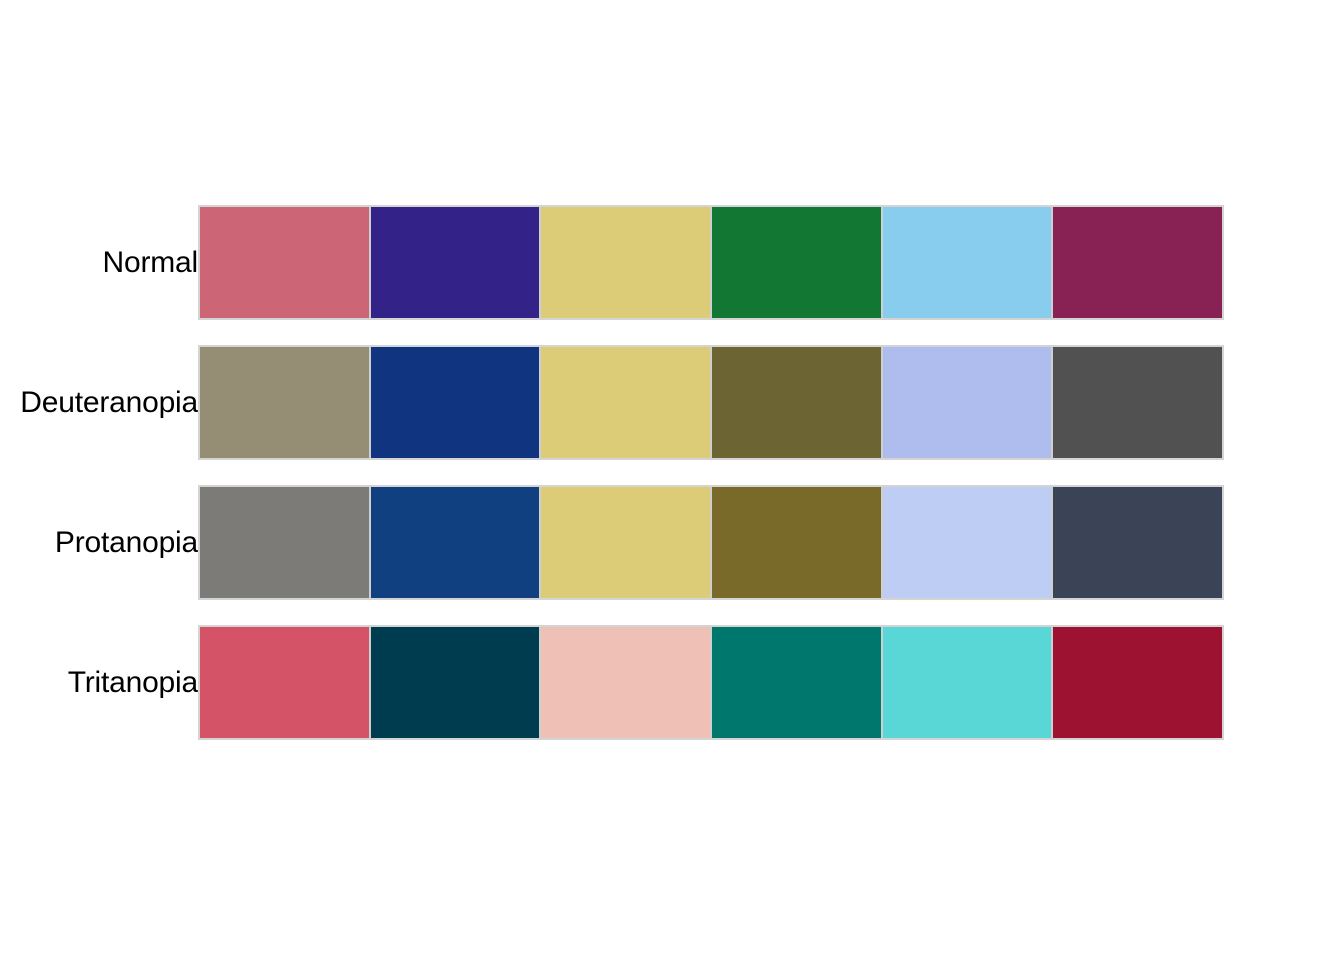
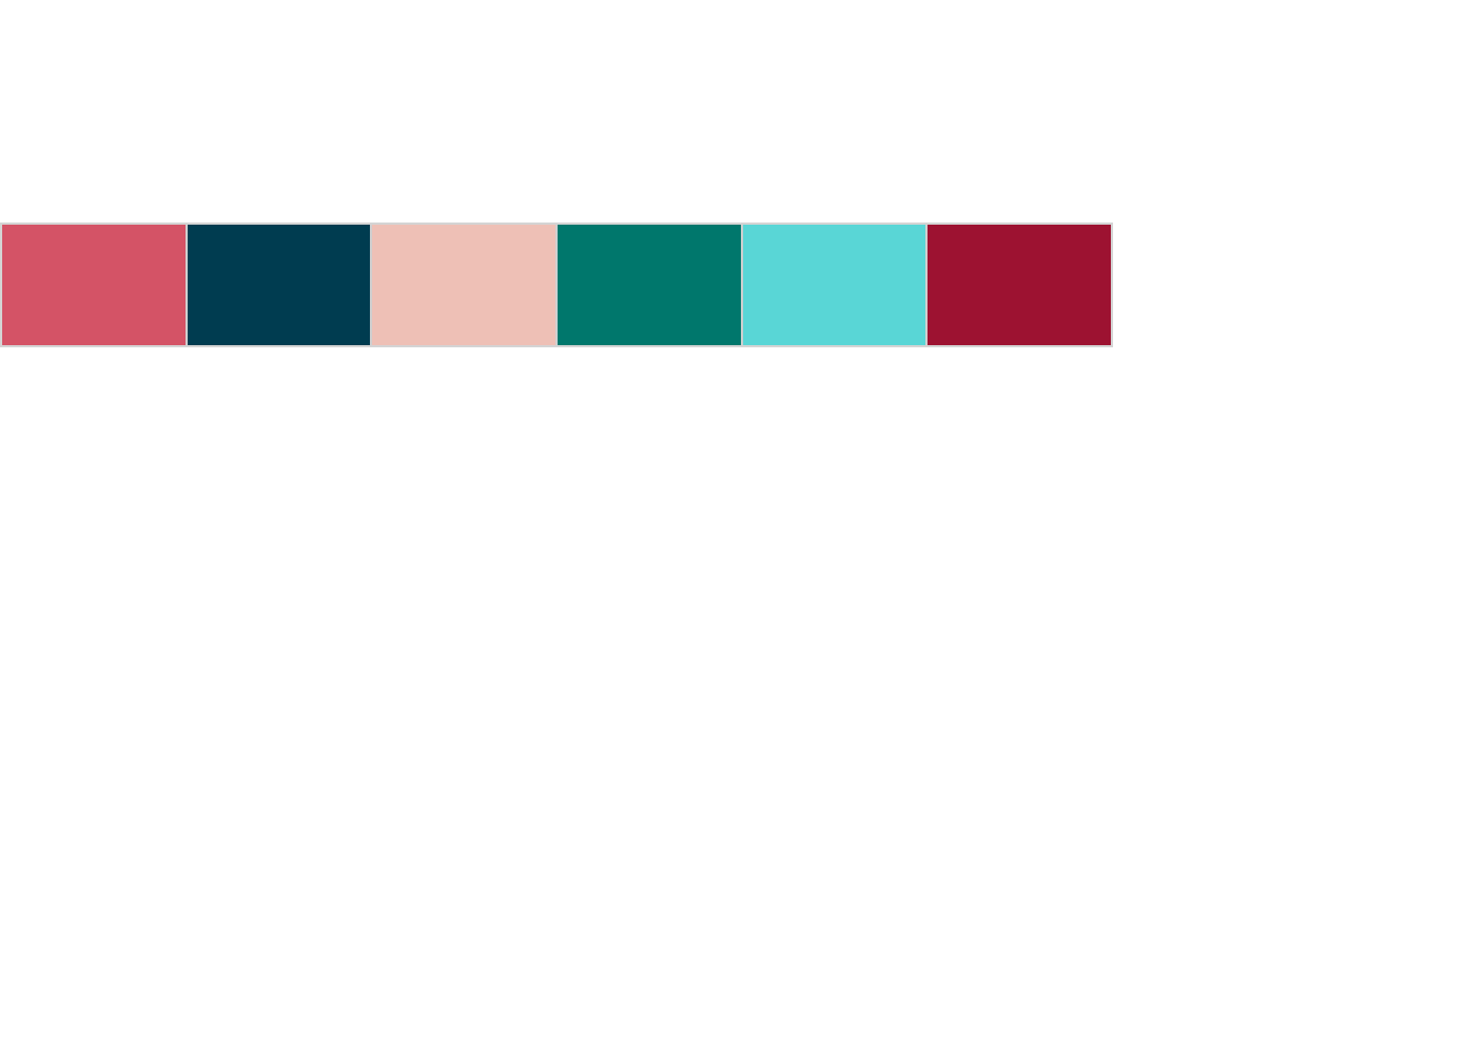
- Normal
- Deuteranopia
- Protanopia
- Tritanopia
